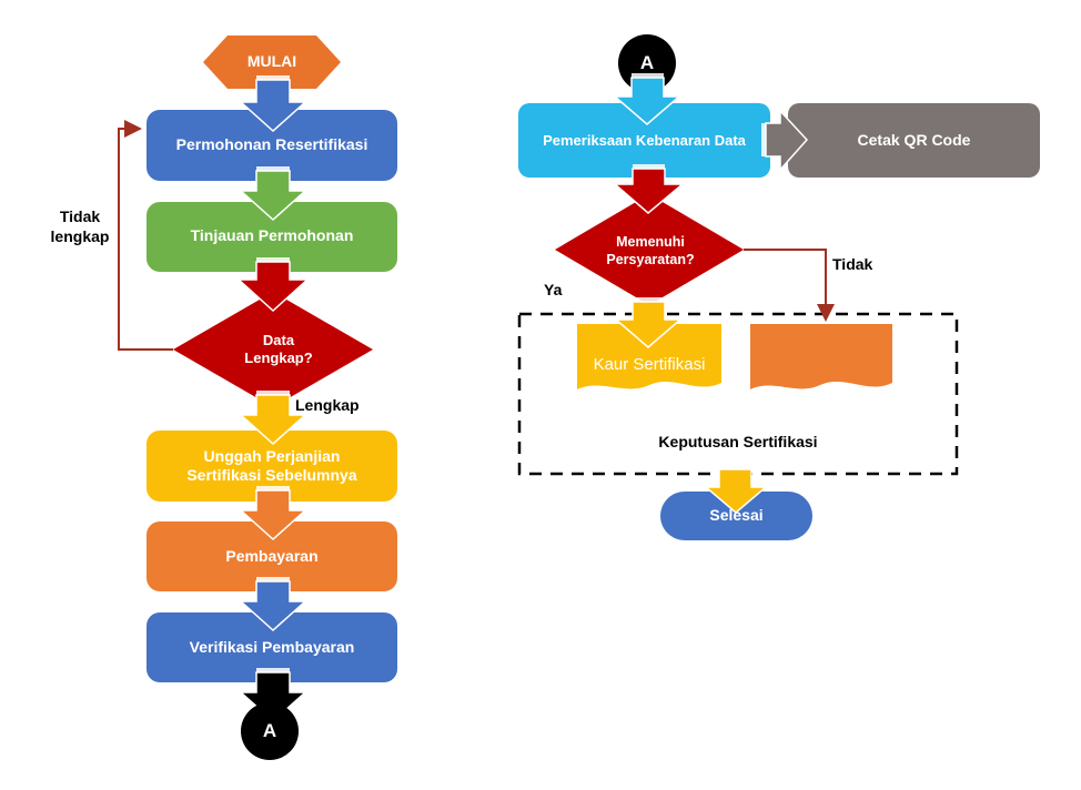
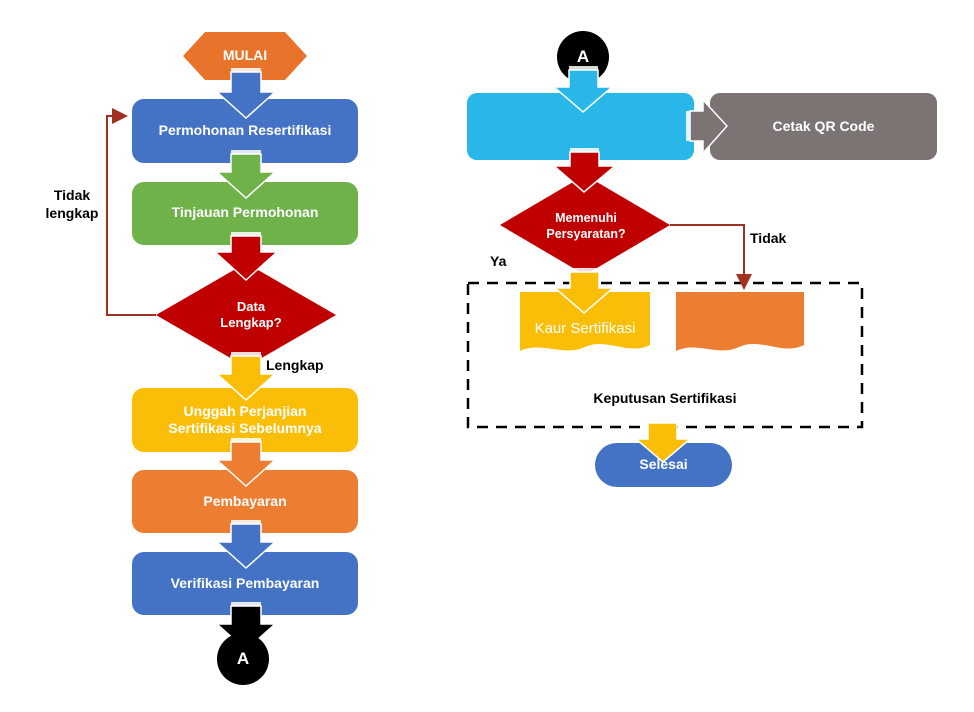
  MULAI
  Permohonan Resertifikasi
  Tinjauan Permohonan
  Data
  Lengkap?
  Unggah Perjanjian
  Sertifikasi Sebelumnya
  Pembayaran
  Verifikasi Pembayaran
  A
  Tidak
  lengkap
  Lengkap
  A
- Pemeriksaan Kebenaran Data
  Cetak QR Code
  Memenuhi
  Persyaratan?
  Kaur Sertifikasi
  Selesai
  Keputusan Sertifikasi
  Ya
  Tidak
